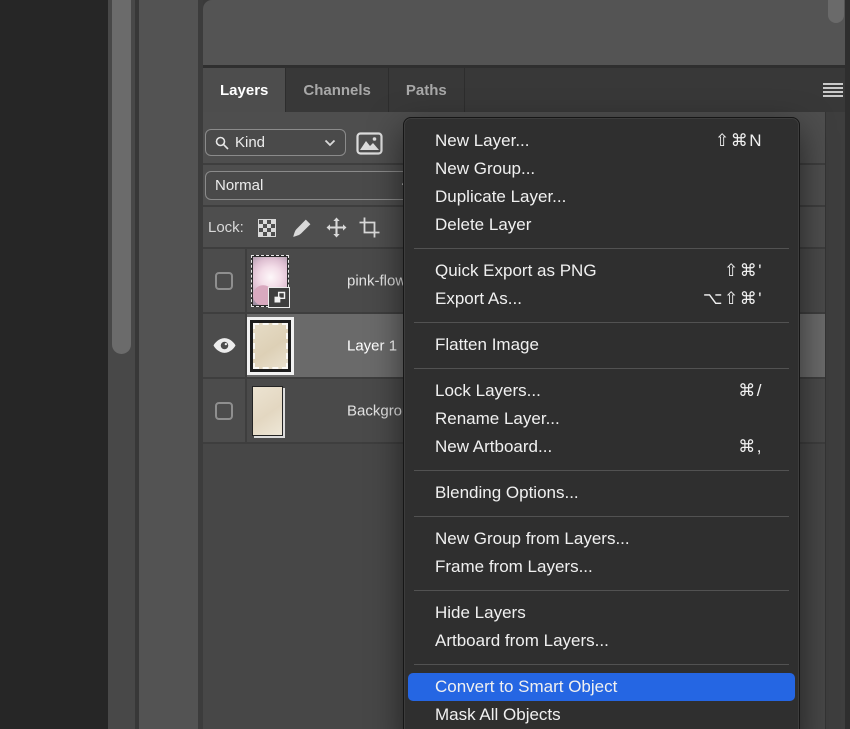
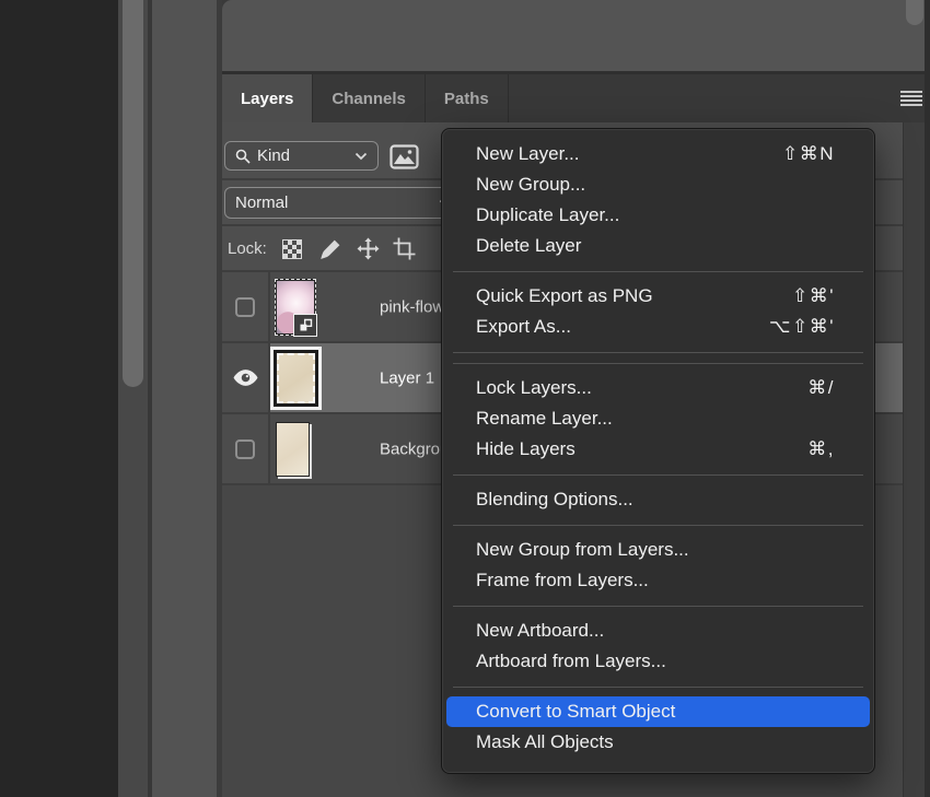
  Layers
  Channels
  Paths
  Kind
  Normal
  Lock:
  Layer 1
  Backgro
  New Layer...
  ⇧⌘N
  New Group...
  Duplicate Layer...
  Delete Layer
  Quick Export as PNG
  ⇧⌘'
  Export As...
  ⌥⇧⌘'
- Flatten Image
  Lock Layers...
  ⌘/
  Rename Layer...
- New Artboard...
+ Hide Layers
  ⌘,
  Blending Options...
  New Group from Layers...
  Frame from Layers...
- Hide Layers
+ New Artboard...
  Artboard from Layers...
  Convert to Smart Object
  Mask All Objects
